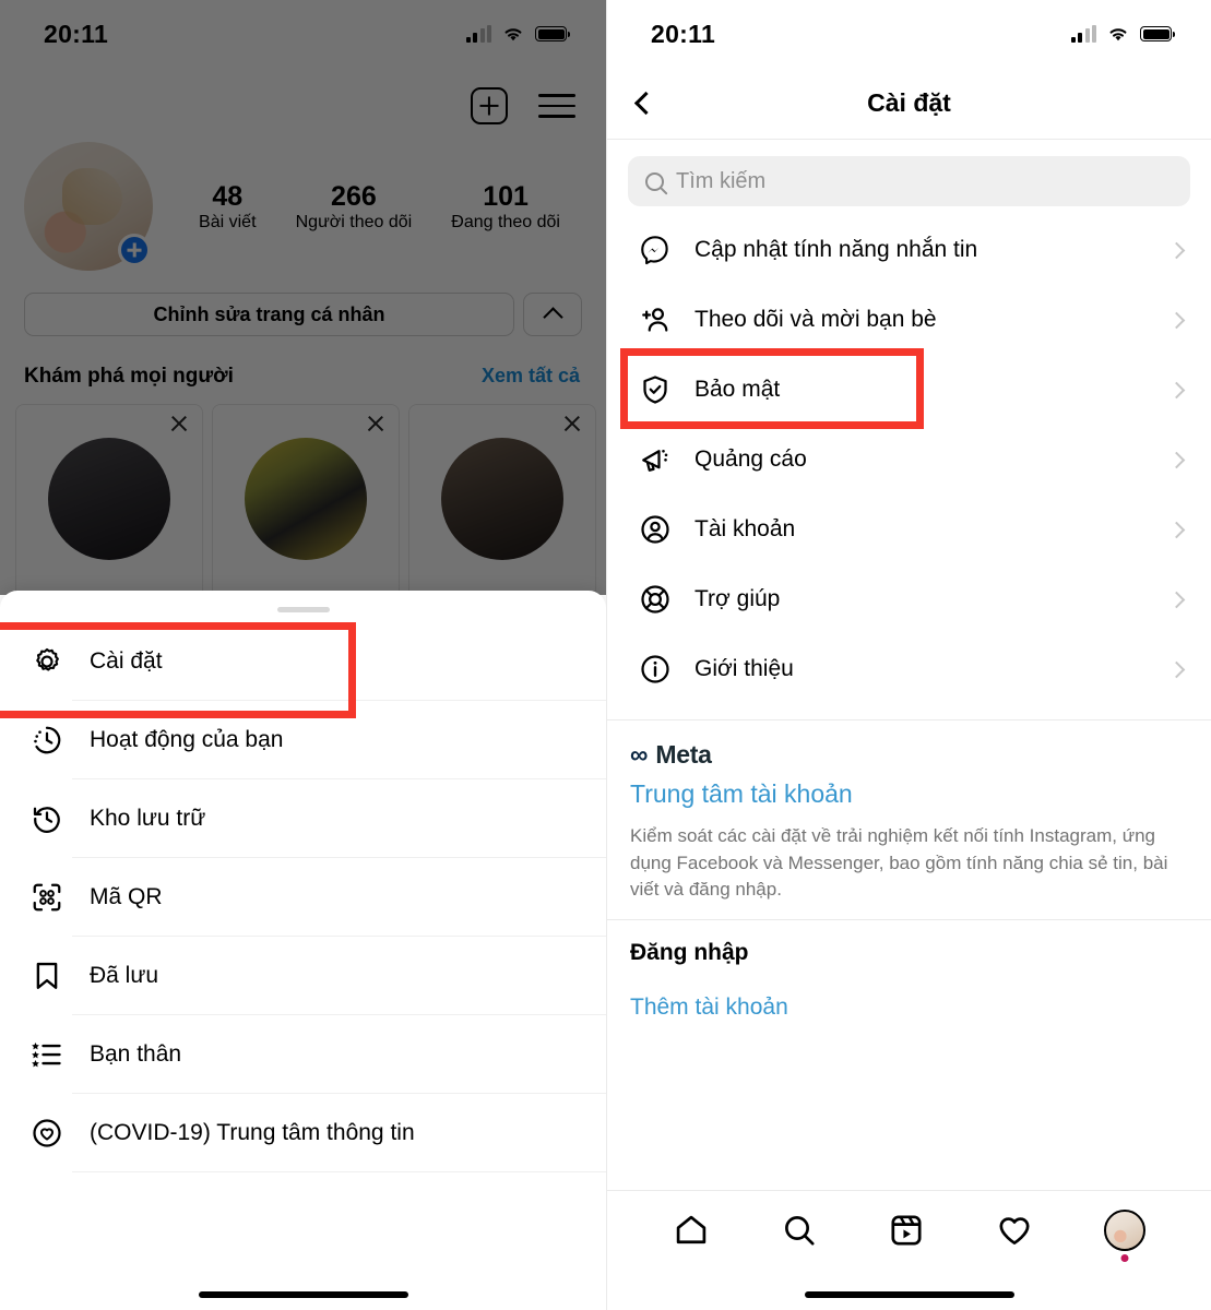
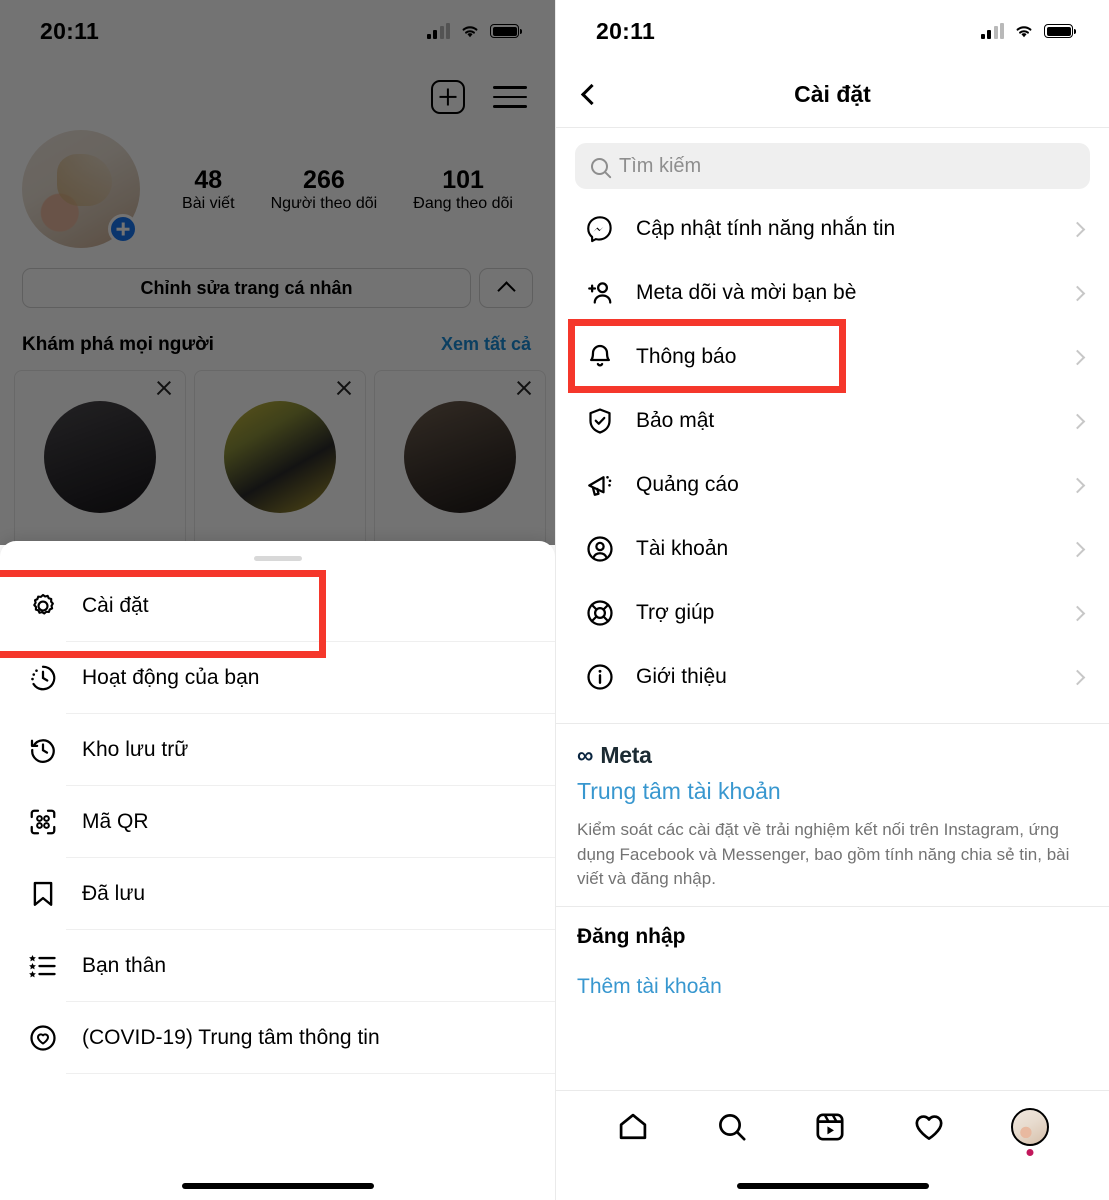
  20:11
  48
  Bài viết
  266
  Người theo dõi
  101
  Đang theo dõi
  Chỉnh sửa trang cá nhân
  Khám phá mọi người
  Xem tất cả
  Cài đặt
  Hoạt động của bạn
  Kho lưu trữ
  Mã QR
  Đã lưu
  Bạn thân
  (COVID-19) Trung tâm thông tin
  20:11
  Cài đặt
  Tìm kiếm
  Cập nhật tính năng nhắn tin
- Theo dõi và mời bạn bè
+ Meta dõi và mời bạn bè
+ Thông báo
  Bảo mật
  Quảng cáo
  Tài khoản
  Trợ giúp
  Giới thiệu
  ∞
  Meta
  Trung tâm tài khoản
- Kiểm soát các cài đặt về trải nghiệm kết nối tính Instagram, ứng dụng Facebook và Messenger, bao gồm tính năng chia sẻ tin, bài viết và đăng nhập.
+ Kiểm soát các cài đặt về trải nghiệm kết nối trên Instagram, ứng dụng Facebook và Messenger, bao gồm tính năng chia sẻ tin, bài viết và đăng nhập.
  Đăng nhập
  Thêm tài khoản
